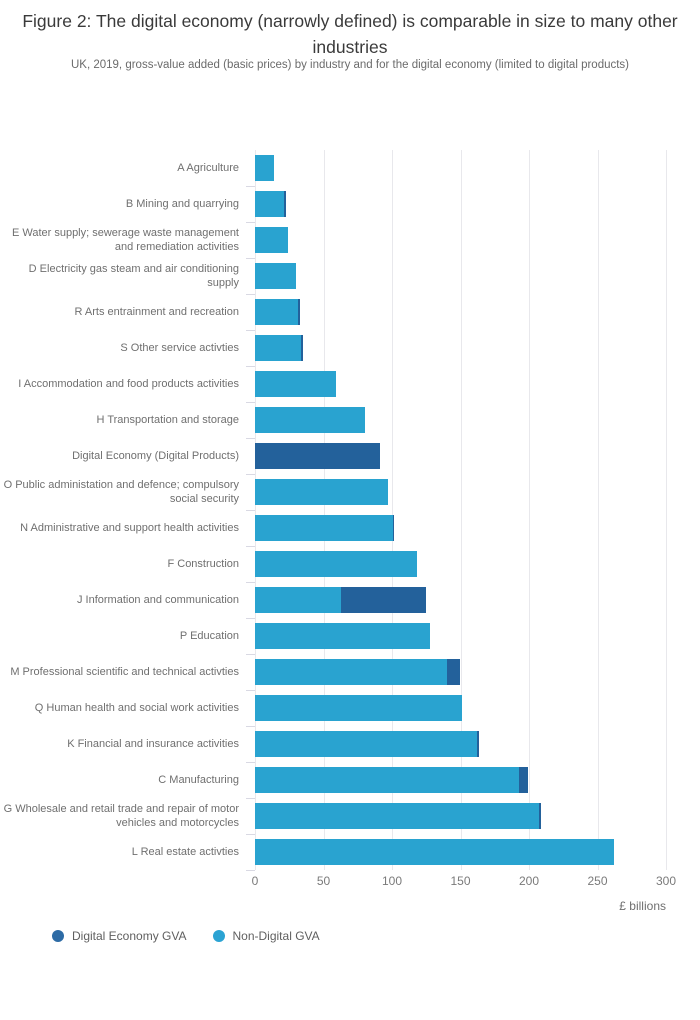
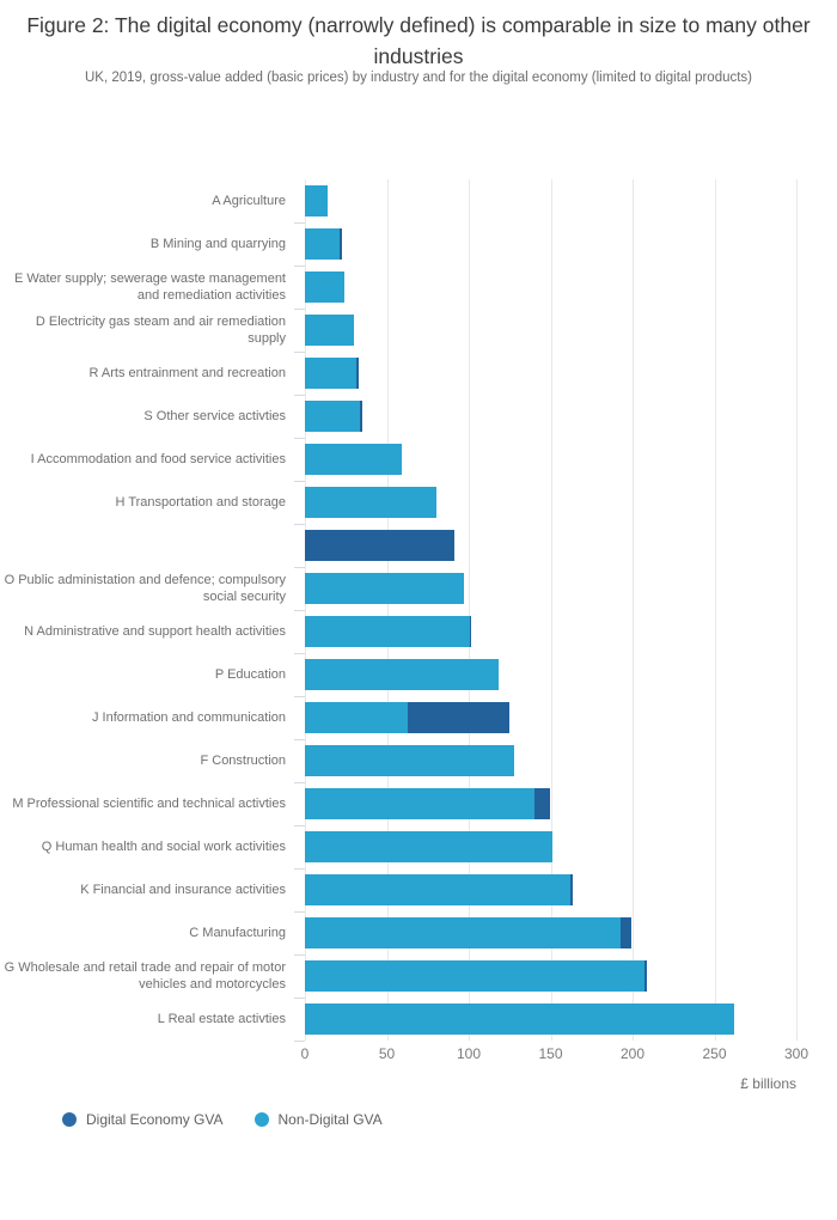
  Figure 2: The digital economy (narrowly defined) is comparable in size to many other industries
  UK, 2019, gross-value added (basic prices) by industry and for the digital economy (limited to digital products)
  A Agriculture
  B Mining and quarrying
  E Water supply; sewerage waste management and remediation activities
- D Electricity gas steam and air conditioning supply
+ D Electricity gas steam and air remediation supply
  R Arts entrainment and recreation
  S Other service activties
- I Accommodation and food products activities
+ I Accommodation and food service activities
  H Transportation and storage
- Digital Economy (Digital Products)
  O Public administation and defence; compulsory social security
  N Administrative and support health activities
- F Construction
+ P Education
  J Information and communication
- P Education
+ F Construction
  M Professional scientific and technical activties
  Q Human health and social work activities
  K Financial and insurance activities
  C Manufacturing
  G Wholesale and retail trade and repair of motor vehicles and motorcycles
  L Real estate activties
  0
  50
  100
  150
  200
  250
  300
  £ billions
  Digital Economy GVA
  Non-Digital GVA
